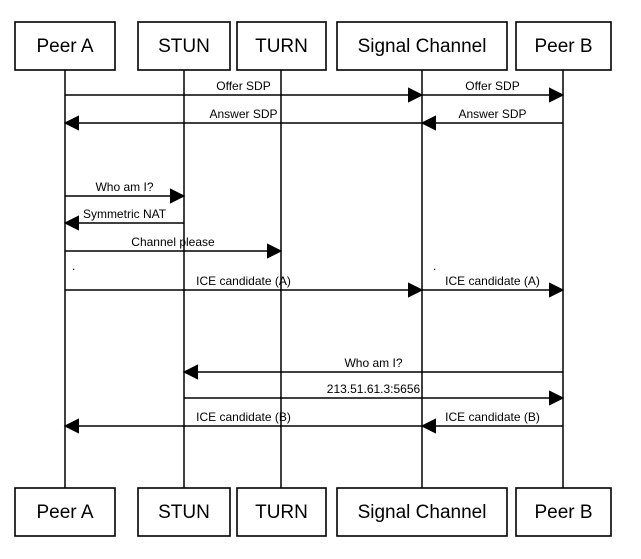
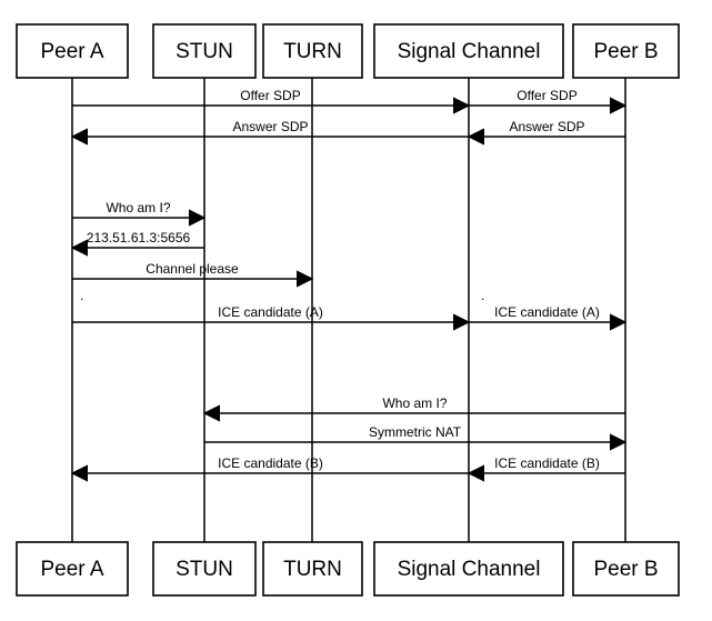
  Offer SDP
  Offer SDP
  Answer SDP
  Answer SDP
  Who am I?
- Symmetric NAT
+ 213.51.61.3:5656
  Channel please
  ICE candidate (A)
  ICE candidate (A)
  Who am I?
- 213.51.61.3:5656
+ Symmetric NAT
  ICE candidate (B)
  ICE candidate (B)
  .
  .
  Peer A
  Peer A
  STUN
  STUN
  TURN
  TURN
  Signal Channel
  Signal Channel
  Peer B
  Peer B
